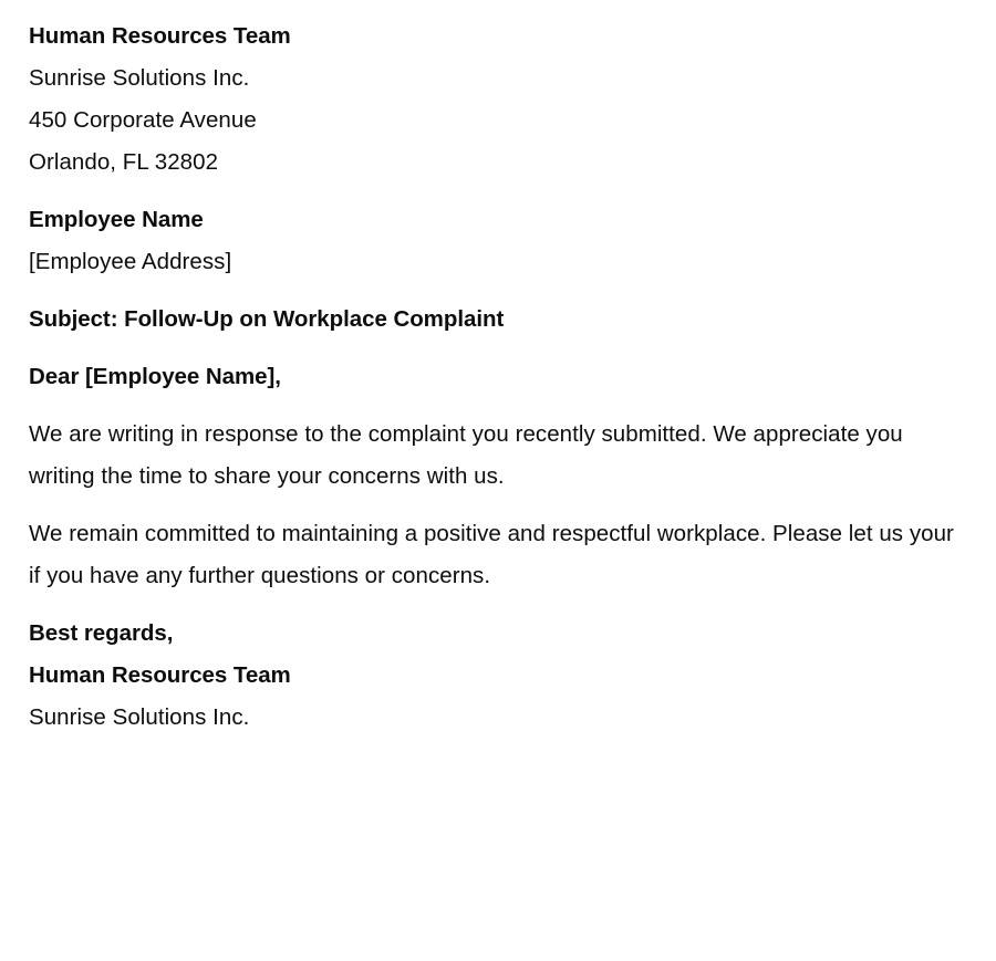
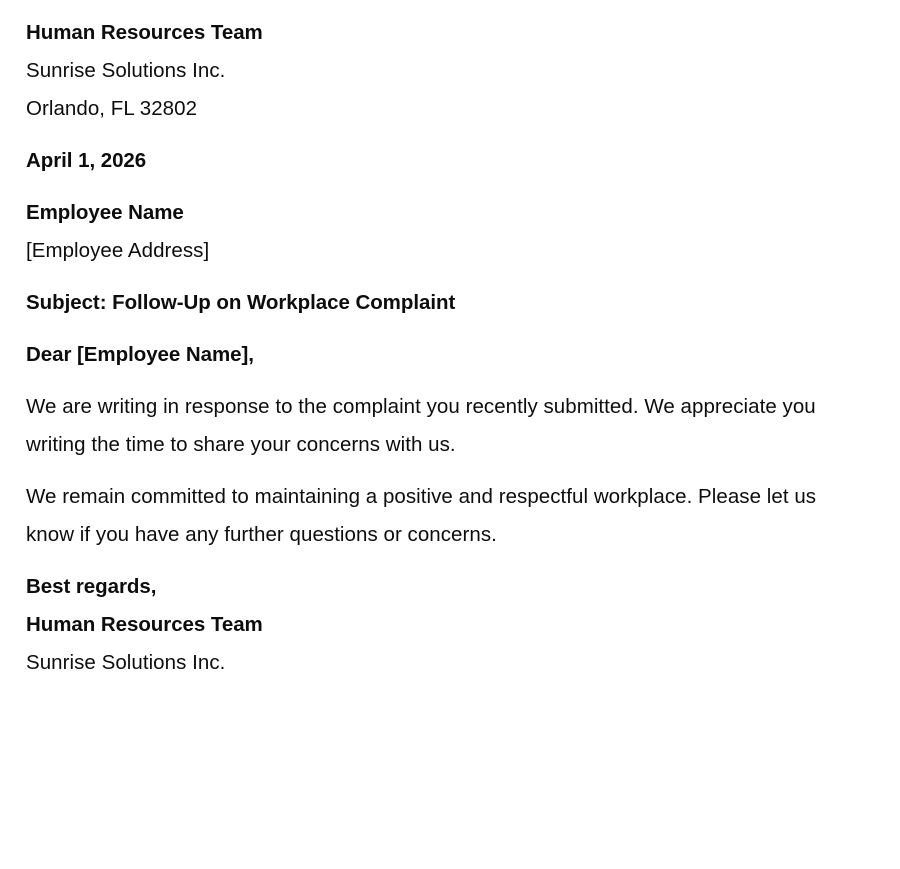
  Human Resources Team
  Sunrise Solutions Inc.
- 450 Corporate Avenue
  Orlando, FL 32802
+ April 1, 2026
  Employee Name
  [Employee Address]
  Subject: Follow-Up on Workplace Complaint
  Dear [Employee Name],
  We are writing in response to the complaint you recently submitted. We appreciate you writing the time to share your concerns with us.
- We remain committed to maintaining a positive and respectful workplace. Please let us your if you have any further questions or concerns.
+ We remain committed to maintaining a positive and respectful workplace. Please let us know if you have any further questions or concerns.
  Best regards,
  Human Resources Team
  Sunrise Solutions Inc.
